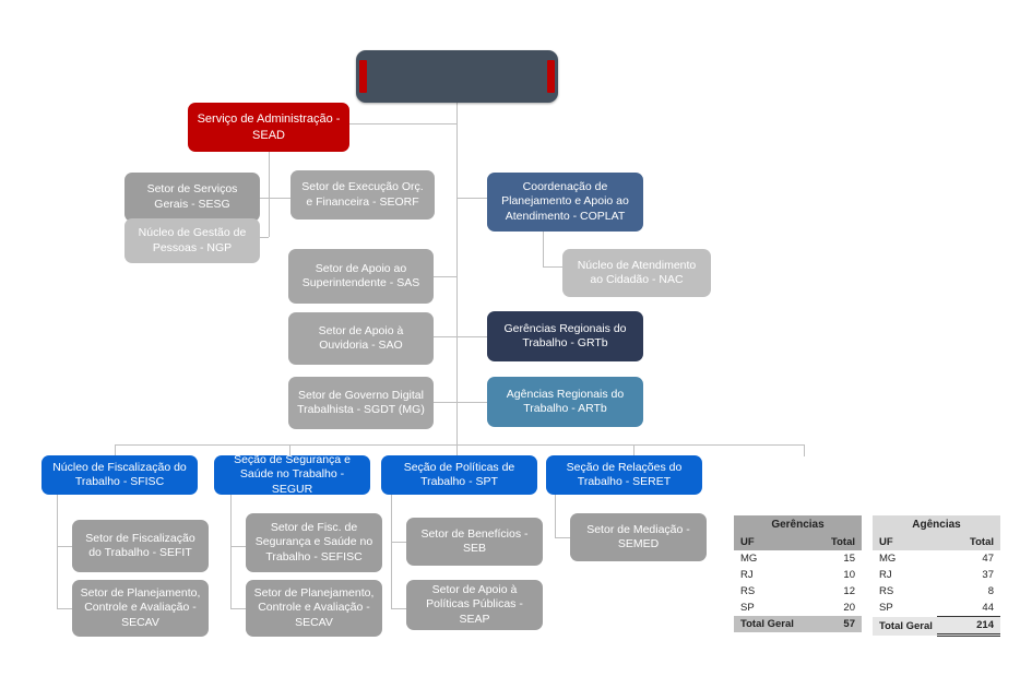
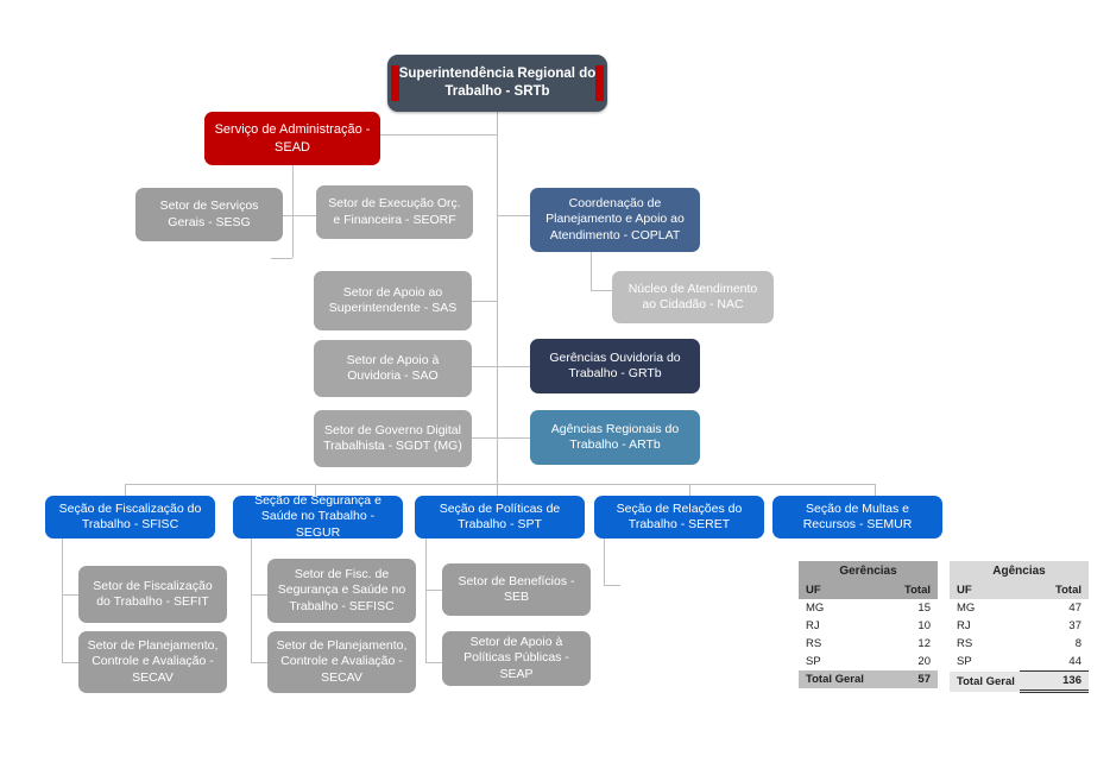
+ Superintendência Regional do Trabalho - SRTb
  Serviço de Administração - SEAD
  Setor de Serviços Gerais - SESG
- Núcleo de Gestão de Pessoas - NGP
  Setor de Execução Orç. e Financeira - SEORF
  Setor de Apoio ao Superintendente - SAS
  Setor de Apoio à Ouvidoria - SAO
  Setor de Governo Digital Trabalhista - SGDT (MG)
  Coordenação de Planejamento e Apoio ao Atendimento - COPLAT
  Núcleo de Atendimento ao Cidadão - NAC
- Gerências Regionais do Trabalho - GRTb
+ Gerências Ouvidoria do Trabalho - GRTb
  Agências Regionais do Trabalho - ARTb
- Núcleo de Fiscalização do Trabalho - SFISC
+ Seção de Fiscalização do Trabalho - SFISC
  Seção de Segurança e Saúde no Trabalho - SEGUR
  Seção de Políticas de Trabalho - SPT
  Seção de Relações do Trabalho - SERET
+ Seção de Multas e Recursos - SEMUR
  Setor de Fiscalização do Trabalho - SEFIT
  Setor de Planejamento, Controle e Avaliação - SECAV
  Setor de Fisc. de Segurança e Saúde no Trabalho - SEFISC
  Setor de Planejamento, Controle e Avaliação - SECAV
  Setor de Benefícios - SEB
  Setor de Apoio à Políticas Públicas - SEAP
- Setor de Mediação - SEMED
  Gerências
  UF	Total
  MG	15
  RJ	10
  RS	12
  SP	20
  Total Geral	57
  Agências
  UF	Total
  MG	47
  RJ	37
  RS	8
  SP	44
- Total Geral	214
+ Total Geral	136
